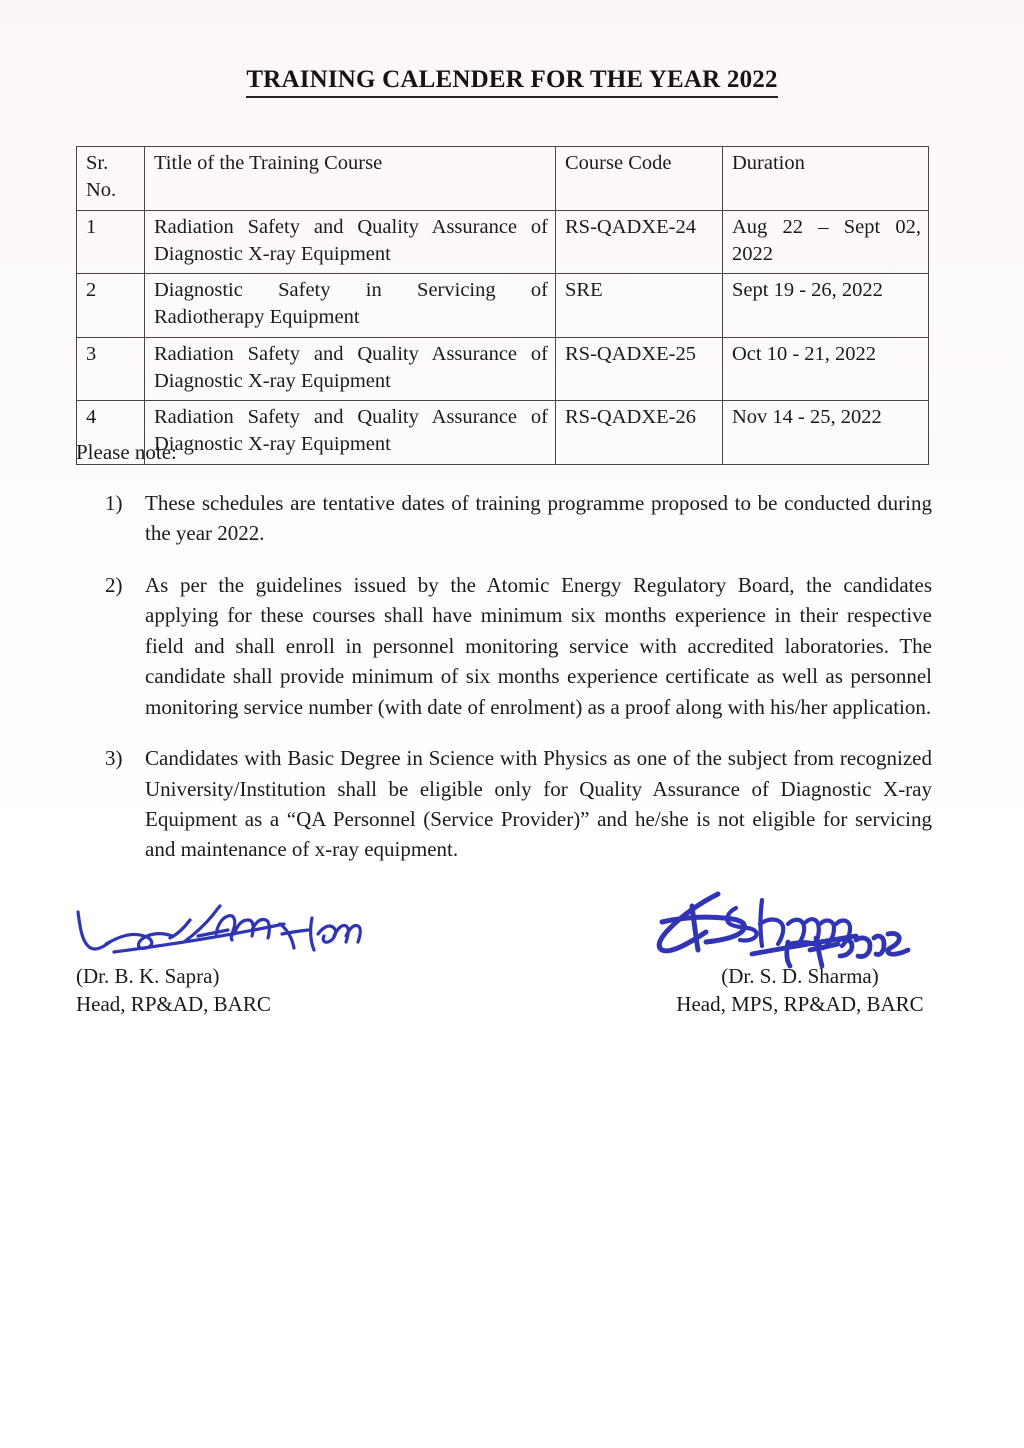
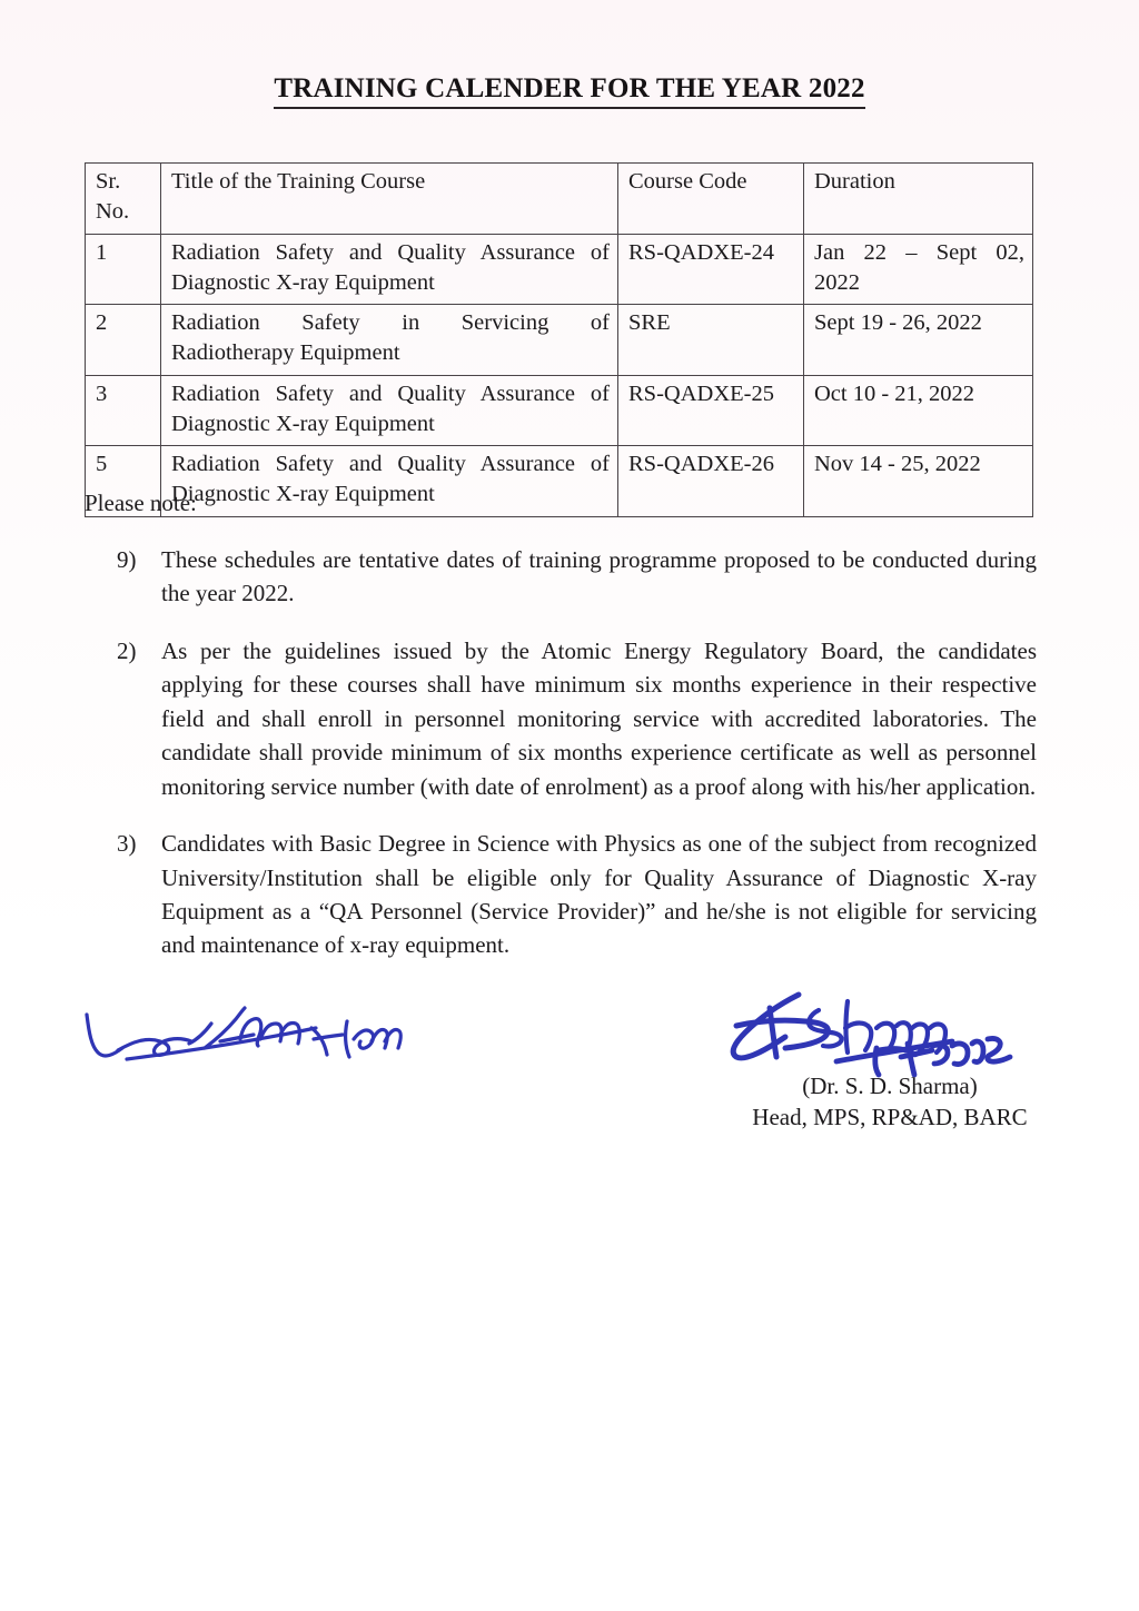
  TRAINING CALENDER FOR THE YEAR 2022
  Sr. No.	Title of the Training Course	Course Code	Duration
- 1	Radiation Safety and Quality Assurance of Diagnostic X-ray Equipment	RS-QADXE-24	Aug 22 – Sept 02, 2022
+ 1	Radiation Safety and Quality Assurance of Diagnostic X-ray Equipment	RS-QADXE-24	Jan 22 – Sept 02, 2022
- 2	Diagnostic Safety in Servicing of Radiotherapy Equipment	SRE	Sept 19 - 26, 2022
+ 2	Radiation Safety in Servicing of Radiotherapy Equipment	SRE	Sept 19 - 26, 2022
  3	Radiation Safety and Quality Assurance of Diagnostic X-ray Equipment	RS-QADXE-25	Oct 10 - 21, 2022
- 4	Radiation Safety and Quality Assurance of Diagnostic X-ray Equipment	RS-QADXE-26	Nov 14 - 25, 2022
+ 5	Radiation Safety and Quality Assurance of Diagnostic X-ray Equipment	RS-QADXE-26	Nov 14 - 25, 2022
  Please note:
- 1)
+ 9)
  These schedules are tentative dates of training programme proposed to be conducted during the year 2022.
  2)
  As per the guidelines issued by the Atomic Energy Regulatory Board, the candidates applying for these courses shall have minimum six months experience in their respective field and shall enroll in personnel monitoring service with accredited laboratories. The candidate shall provide minimum of six months experience certificate as well as personnel monitoring service number (with date of enrolment) as a proof along with his/her application.
  3)
  Candidates with Basic Degree in Science with Physics as one of the subject from recognized University/Institution shall be eligible only for Quality Assurance of Diagnostic X-ray Equipment as a “QA Personnel (Service Provider)” and he/she is not eligible for servicing and maintenance of x-ray equipment.
- (Dr. B. K. Sapra)
- Head, RP&AD, BARC
  (Dr. S. D. Sharma)
  Head, MPS, RP&AD, BARC
